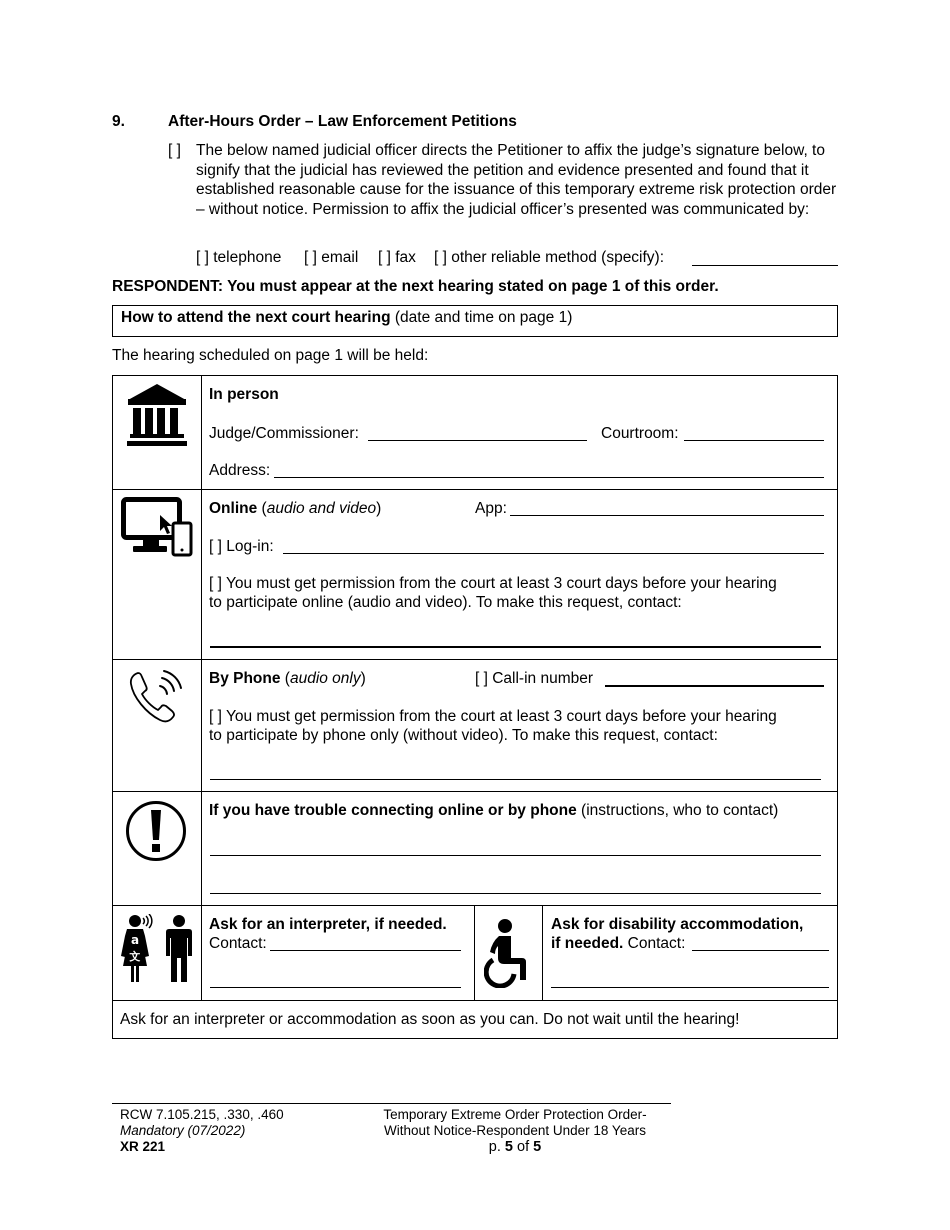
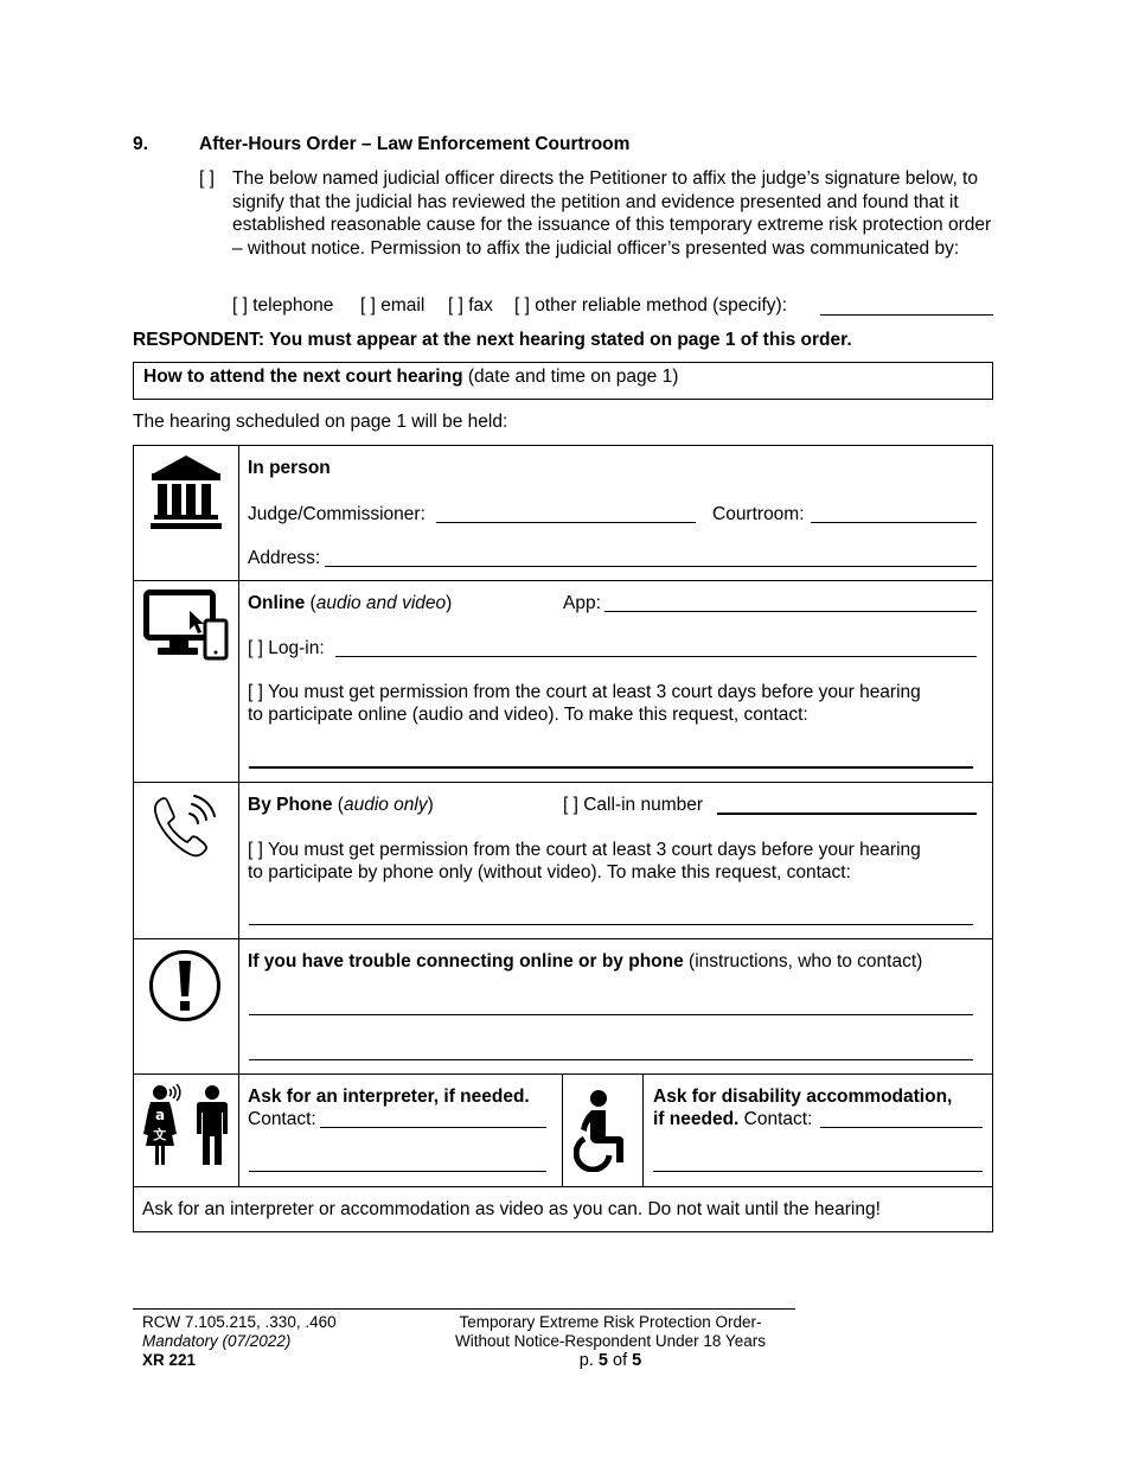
  9.
- After-Hours Order – Law Enforcement Petitions
+ After-Hours Order – Law Enforcement Courtroom
  [ ]
  The below named judicial officer directs the Petitioner to affix the judge’s signature below, to signify that the judicial has reviewed the petition and evidence presented and found that it established reasonable cause for the issuance of this temporary extreme risk protection order – without notice. Permission to affix the judicial officer’s presented was communicated by:
  [ ] telephone
  [ ] email
  [ ] fax
  [ ] other reliable method (specify):
  RESPONDENT: You must appear at the next hearing stated on page 1 of this order.
  How to attend the next court hearing (date and time on page 1)
  The hearing scheduled on page 1 will be held:
  In person
  Judge/Commissioner:
  Courtroom:
  Address:
  Online (audio and video)
  App:
  [ ] Log-in:
  [ ] You must get permission from the court at least 3 court days before your hearing
  to participate online (audio and video). To make this request, contact:
  By Phone (audio only)
  [ ] Call-in number
  [ ] You must get permission from the court at least 3 court days before your hearing
  to participate by phone only (without video). To make this request, contact:
  If you have trouble connecting online or by phone (instructions, who to contact)
  a
  文
  Ask for an interpreter, if needed.
  Contact:
  Ask for disability accommodation,
  if needed. Contact:
- Ask for an interpreter or accommodation as soon as you can. Do not wait until the hearing!
+ Ask for an interpreter or accommodation as video as you can. Do not wait until the hearing!
  RCW 7.105.215, .330, .460
  Mandatory (07/2022)
  XR 221
- Temporary Extreme Order Protection Order-
+ Temporary Extreme Risk Protection Order-
  Without Notice-Respondent Under 18 Years
  p. 5 of 5
